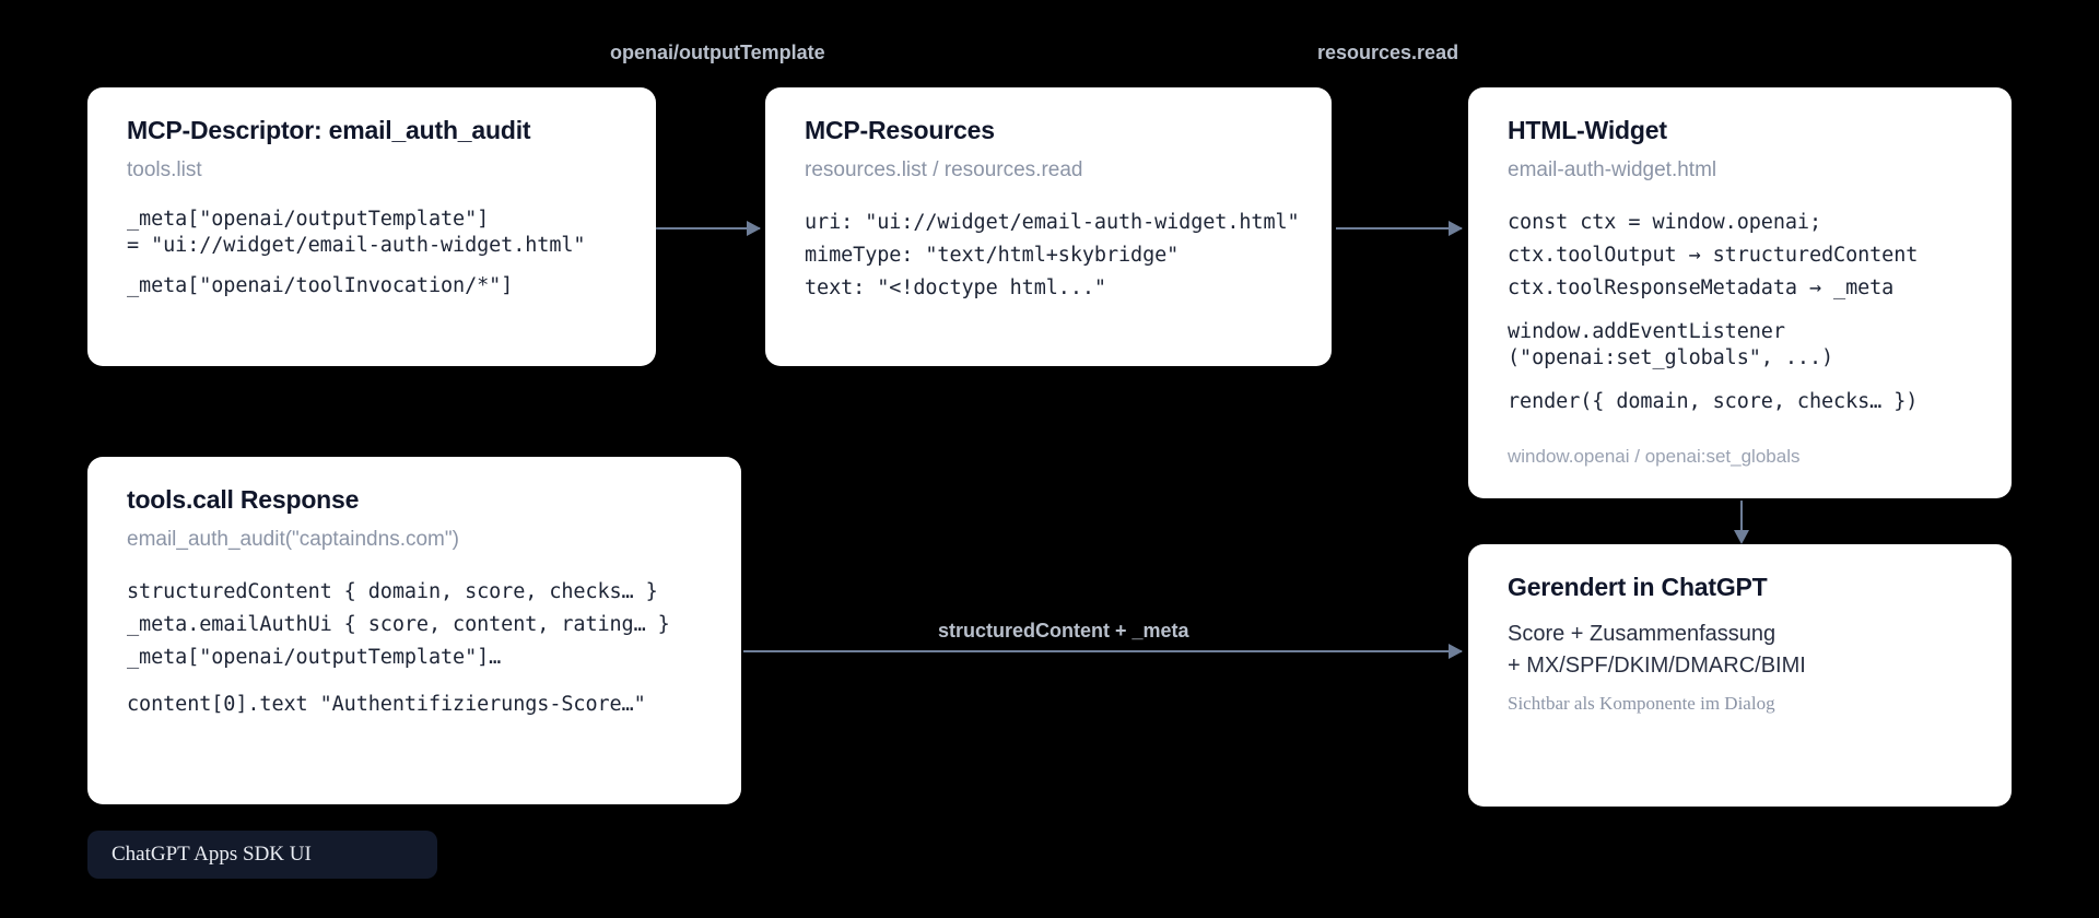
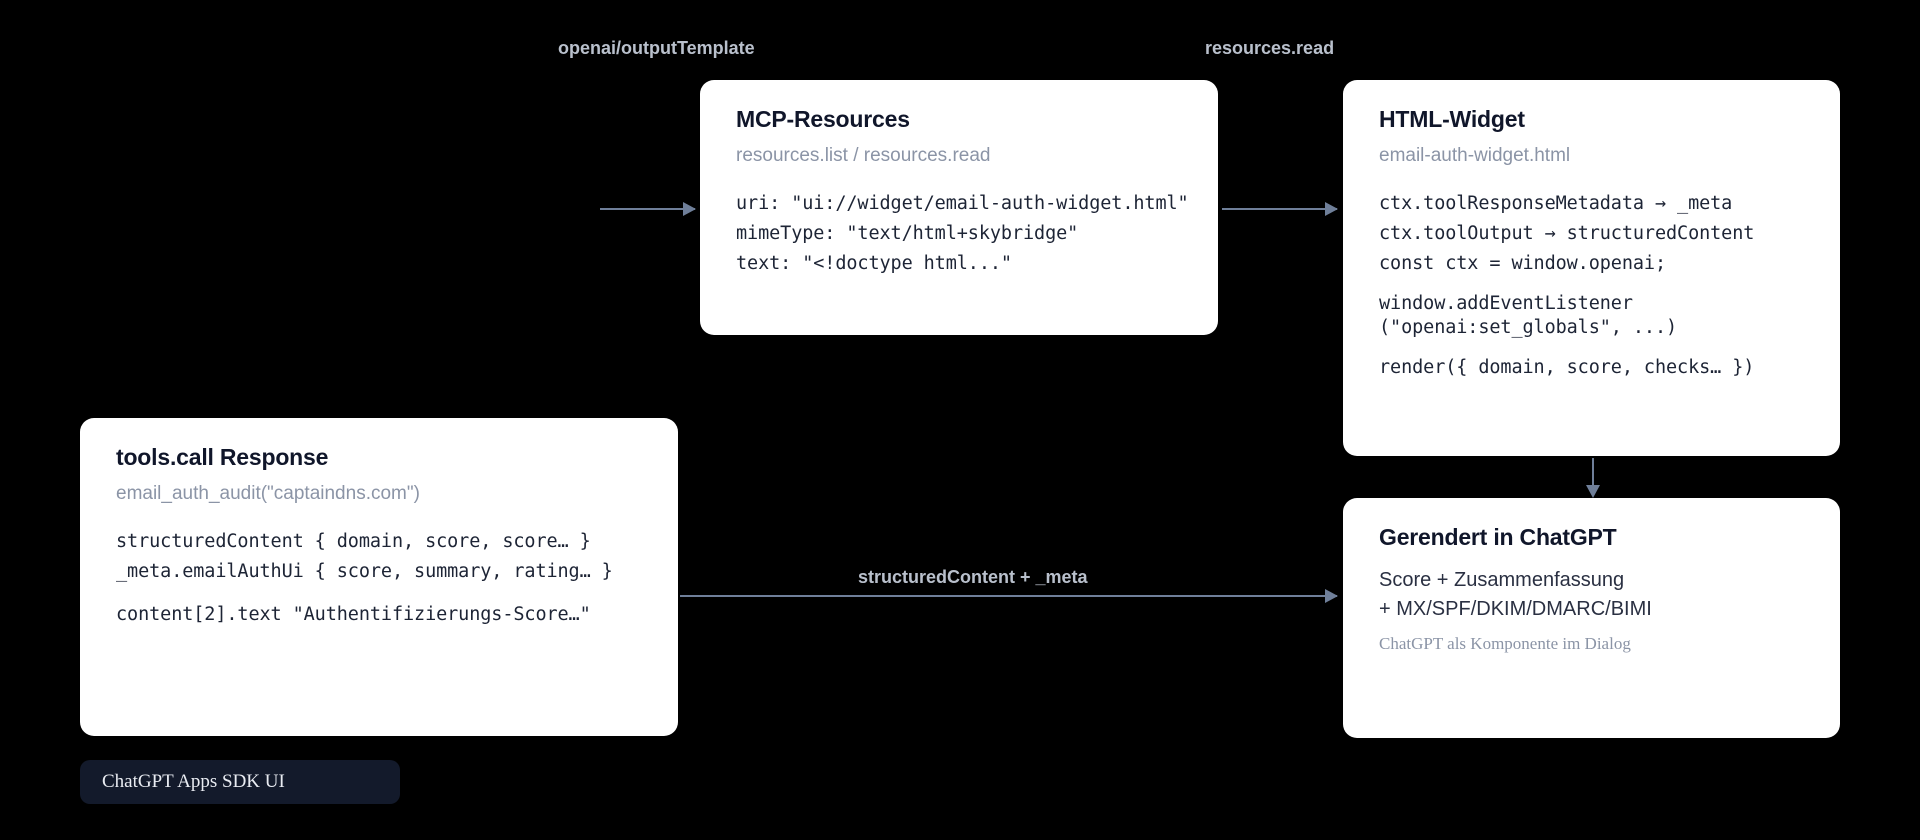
  openai/outputTemplate
  resources.read
  structuredContent + _meta
- MCP-Descriptor: email_auth_audit
- tools.list
- _meta["openai/outputTemplate"]
- = "ui://widget/email-auth-widget.html"
- _meta["openai/toolInvocation/*"]
  MCP-Resources
  resources.list / resources.read
  uri: "ui://widget/email-auth-widget.html"
  mimeType: "text/html+skybridge"
  text: "<!doctype html..."
  HTML-Widget
  email-auth-widget.html
- const ctx = window.openai;
+ ctx.toolResponseMetadata → _meta
  ctx.toolOutput → structuredContent
- ctx.toolResponseMetadata → _meta
+ const ctx = window.openai;
  window.addEventListener
  ("openai:set_globals", ...)
  render({ domain, score, checks… })
- window.openai / openai:set_globals
  tools.call Response
  email_auth_audit("captaindns.com")
- structuredContent { domain, score, checks… }
+ structuredContent { domain, score, score… }
- _meta.emailAuthUi { score, content, rating… }
+ _meta.emailAuthUi { score, summary, rating… }
- _meta["openai/outputTemplate"]…
- content[0].text "Authentifizierungs-Score…"
+ content[2].text "Authentifizierungs-Score…"
  Gerendert in ChatGPT
  Score + Zusammenfassung
  + MX/SPF/DKIM/DMARC/BIMI
- Sichtbar als Komponente im Dialog
+ ChatGPT als Komponente im Dialog
  ChatGPT Apps SDK UI
